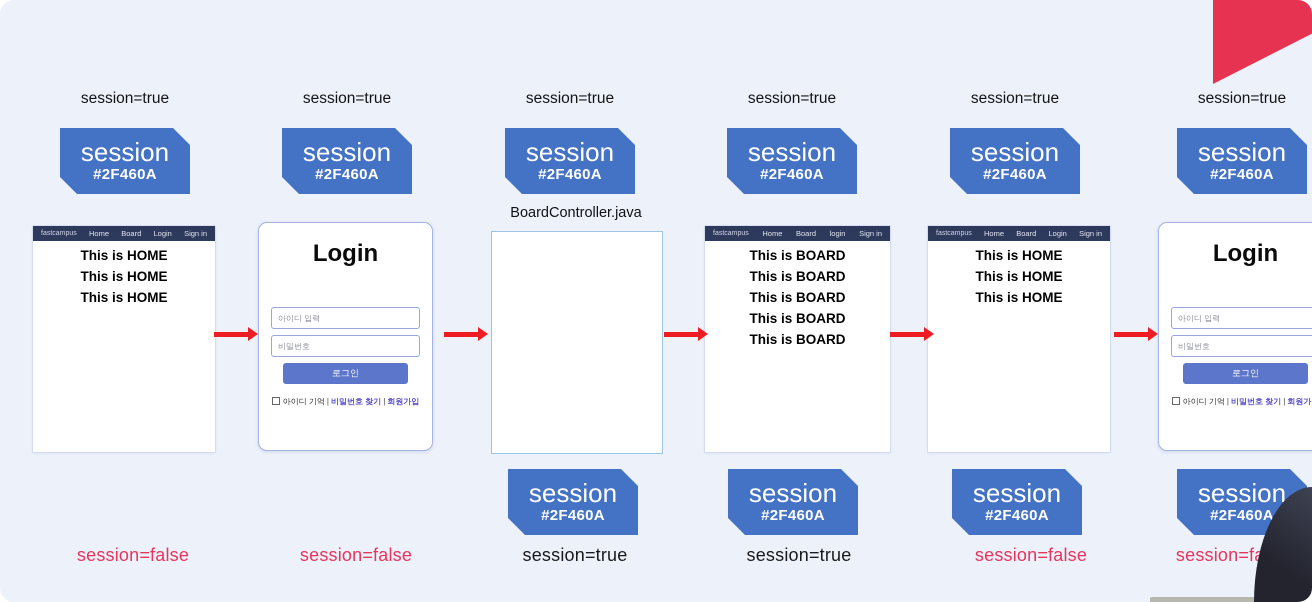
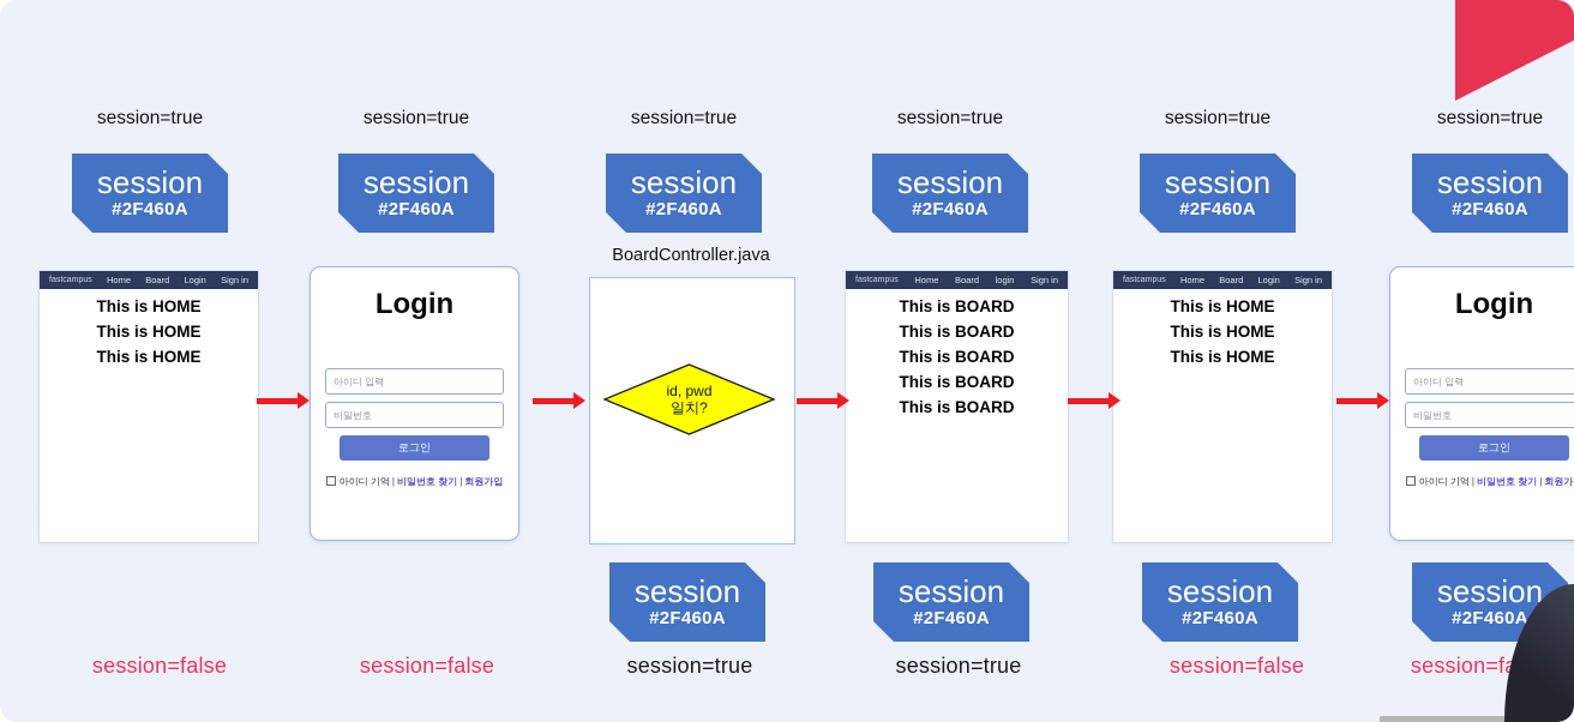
  session=true
  session=true
  session=true
  session=true
  session=true
  session=true
  session
  #2F460A
  session
  #2F460A
  session
  #2F460A
  session
  #2F460A
  session
  #2F460A
  session
  #2F460A
  Home
  Board
  Login
  Sign in
  This is HOME
  This is HOME
  This is HOME
  Login
  아이디 입력
  비밀번호
  로그인
  아이디 기억 | 비밀번호 찾기 | 회원가입
  BoardController.java
+ id, pwd
+ 일치?
  Home
  Board
  login
  Sign in
  This is BOARD
  This is BOARD
  This is BOARD
  This is BOARD
  This is BOARD
  Home
  Board
  Login
  Sign in
  This is HOME
  This is HOME
  This is HOME
  Login
  아이디 입력
  비밀번호
  로그인
  아이디 기억 | 비밀번호 찾기 | 회원가
  session
  #2F460A
  session
  #2F460A
  session
  #2F460A
  session
  #2F460A
  session=false
  session=false
  session=true
  session=true
  session=false
